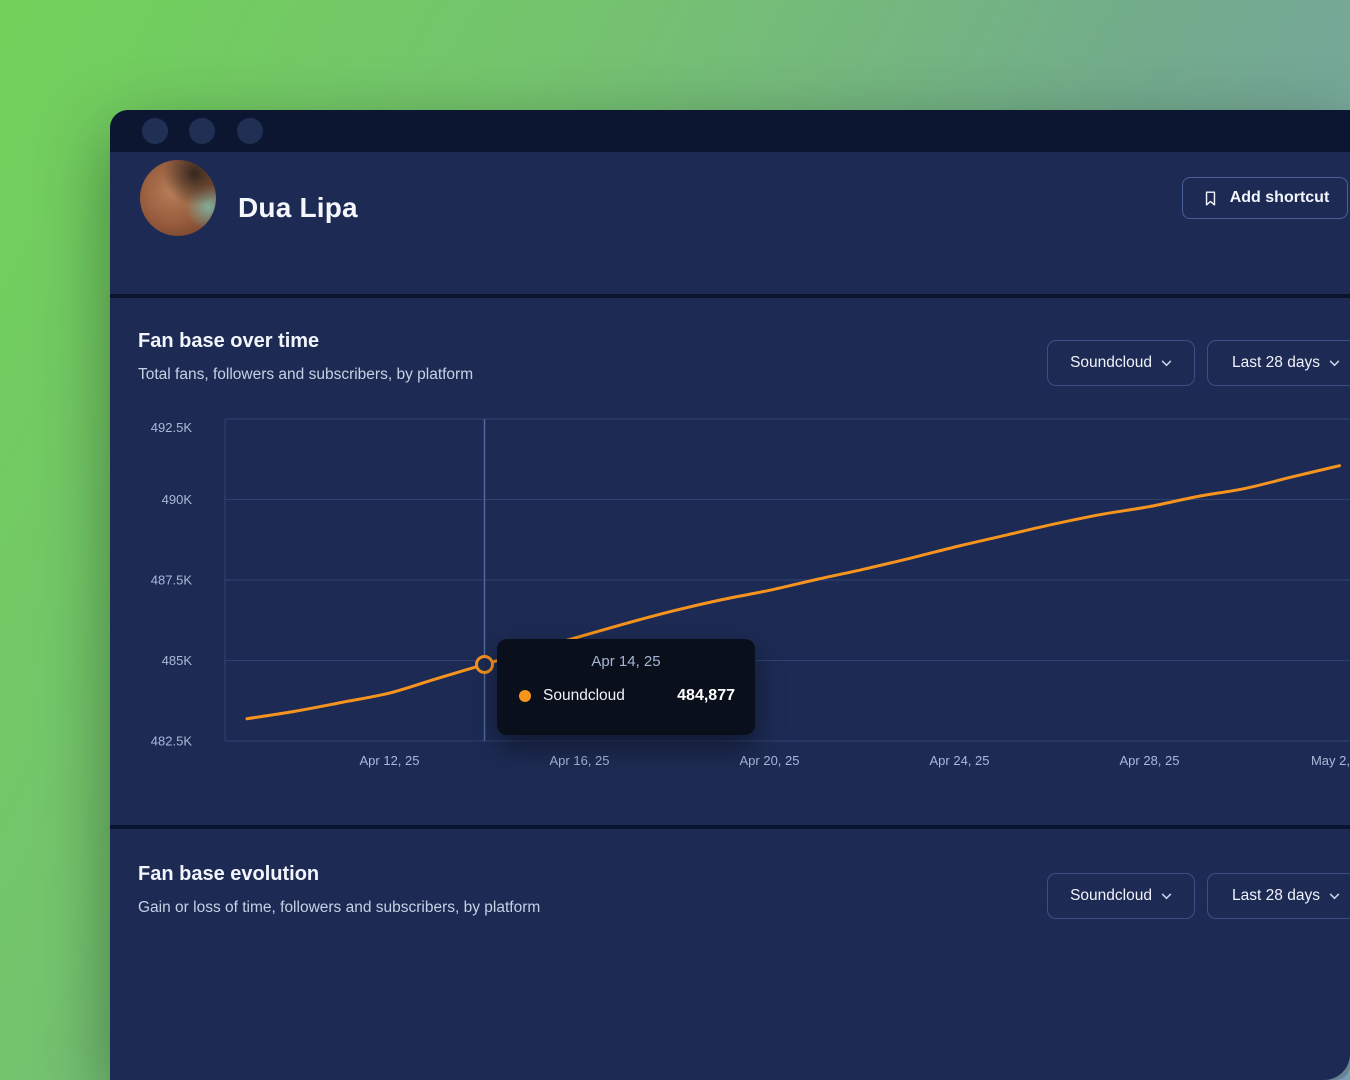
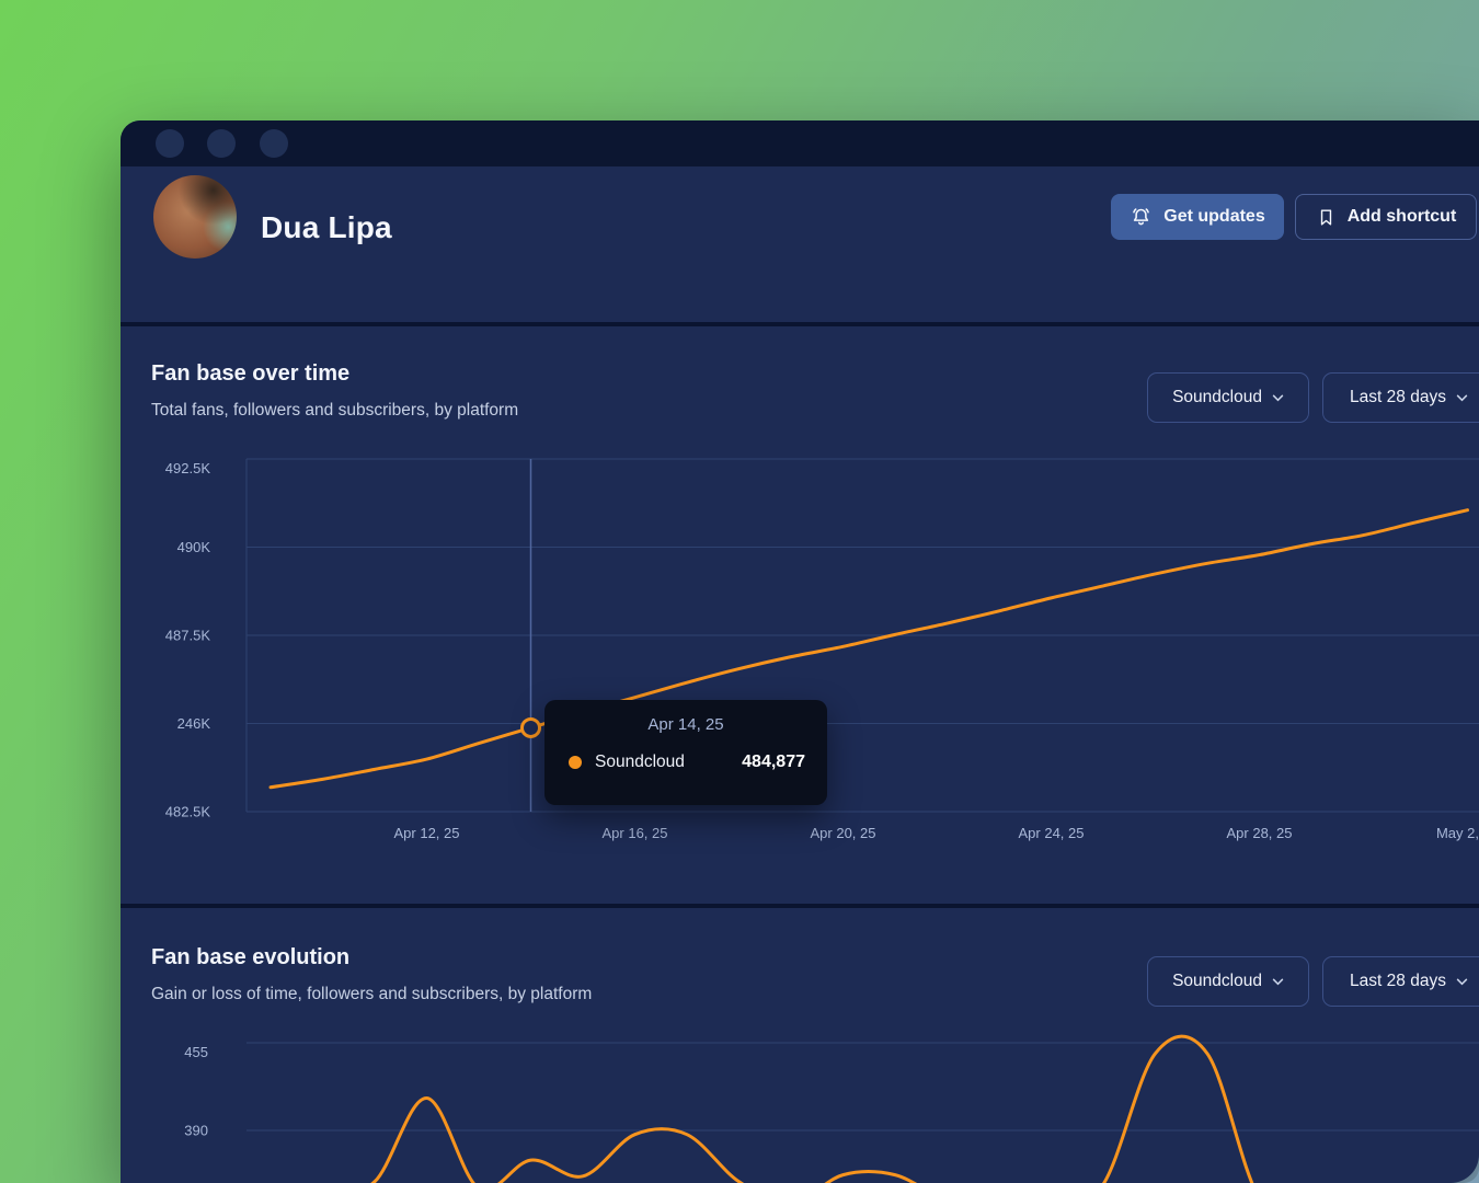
  Dua Lipa
+ Get updates
  Add shortcut
  Fan base over time
  Total fans, followers and subscribers, by platform
  Soundcloud
  Last 28 days
  482.5K
- 485K
+ 246K
  487.5K
  490K
  492.5K
  Apr 12, 25
  Apr 16, 25
  Apr 20, 25
  Apr 24, 25
  Apr 28, 25
  May 2,
  Apr 14, 25
  Soundcloud
  484,877
  Fan base evolution
  Gain or loss of time, followers and subscribers, by platform
  Soundcloud
  Last 28 days
+ 390
+ 455
